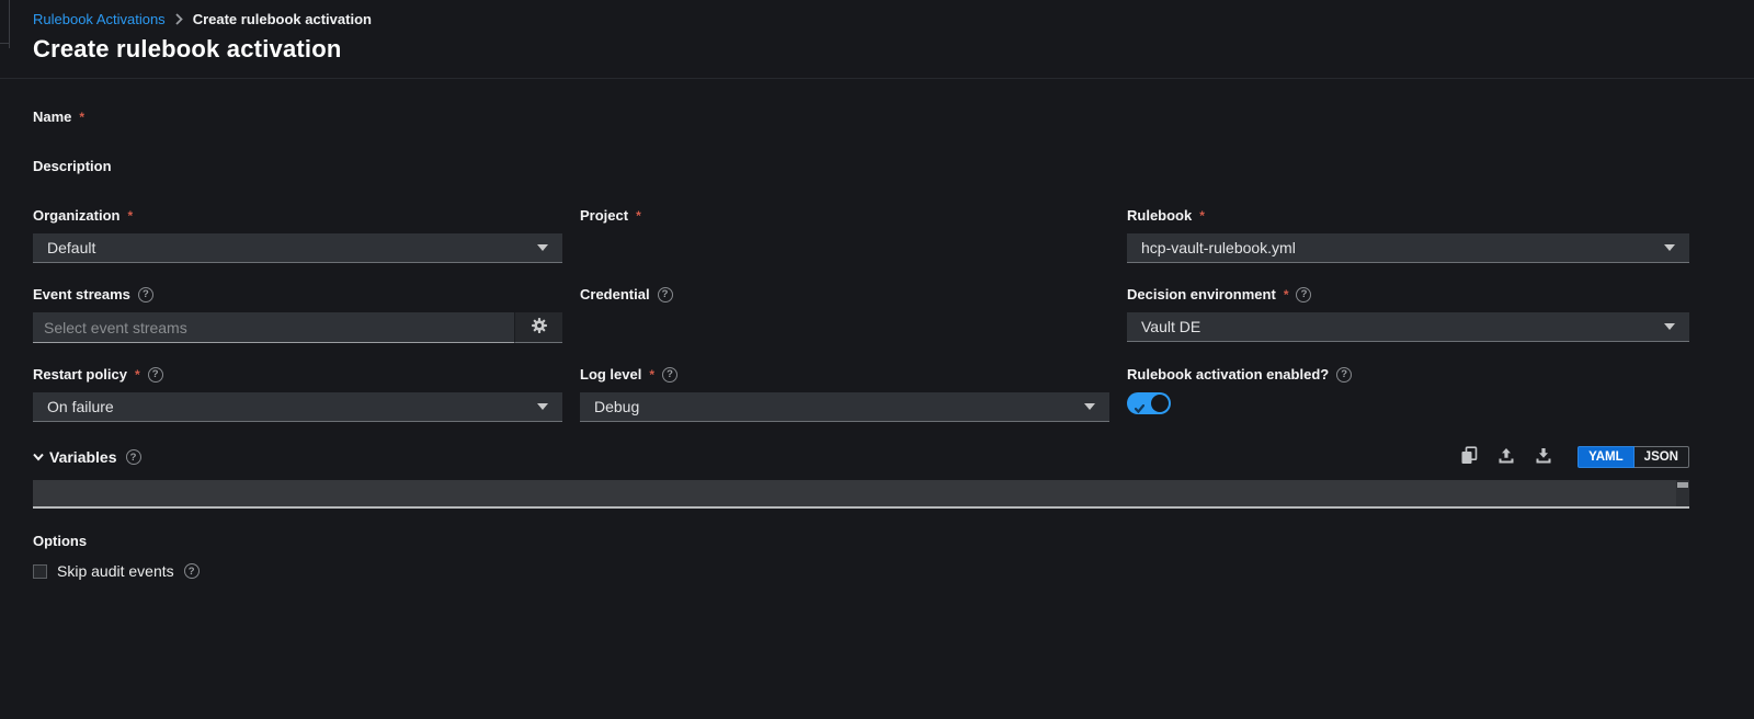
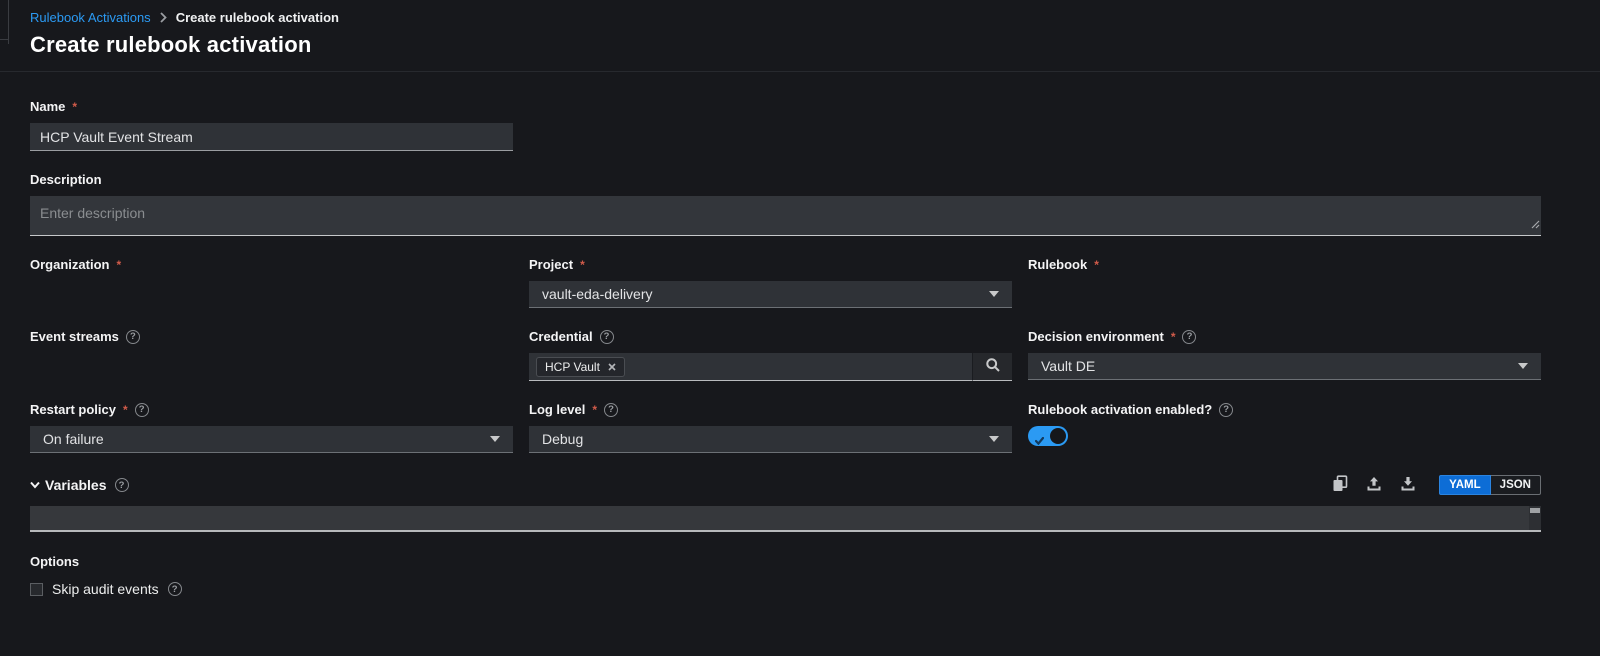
  Rulebook Activations
  Create rulebook activation
  Create rulebook activation
  Name
  *
+ HCP Vault Event Stream
  Description
+ Enter description
  Organization
  *
- Default
  Project
  *
+ vault-eda-delivery
  Rulebook
  *
- hcp-vault-rulebook.yml
  Event streams
  ?
- Select event streams
  Credential
  ?
+ HCP Vault
  Decision environment
  *
  ?
  Vault DE
  Restart policy
  *
  ?
  On failure
  Log level
  *
  ?
  Debug
  Rulebook activation enabled?
  ?
  Variables
  ?
  YAML
  JSON
  Options
  Skip audit events
  ?
